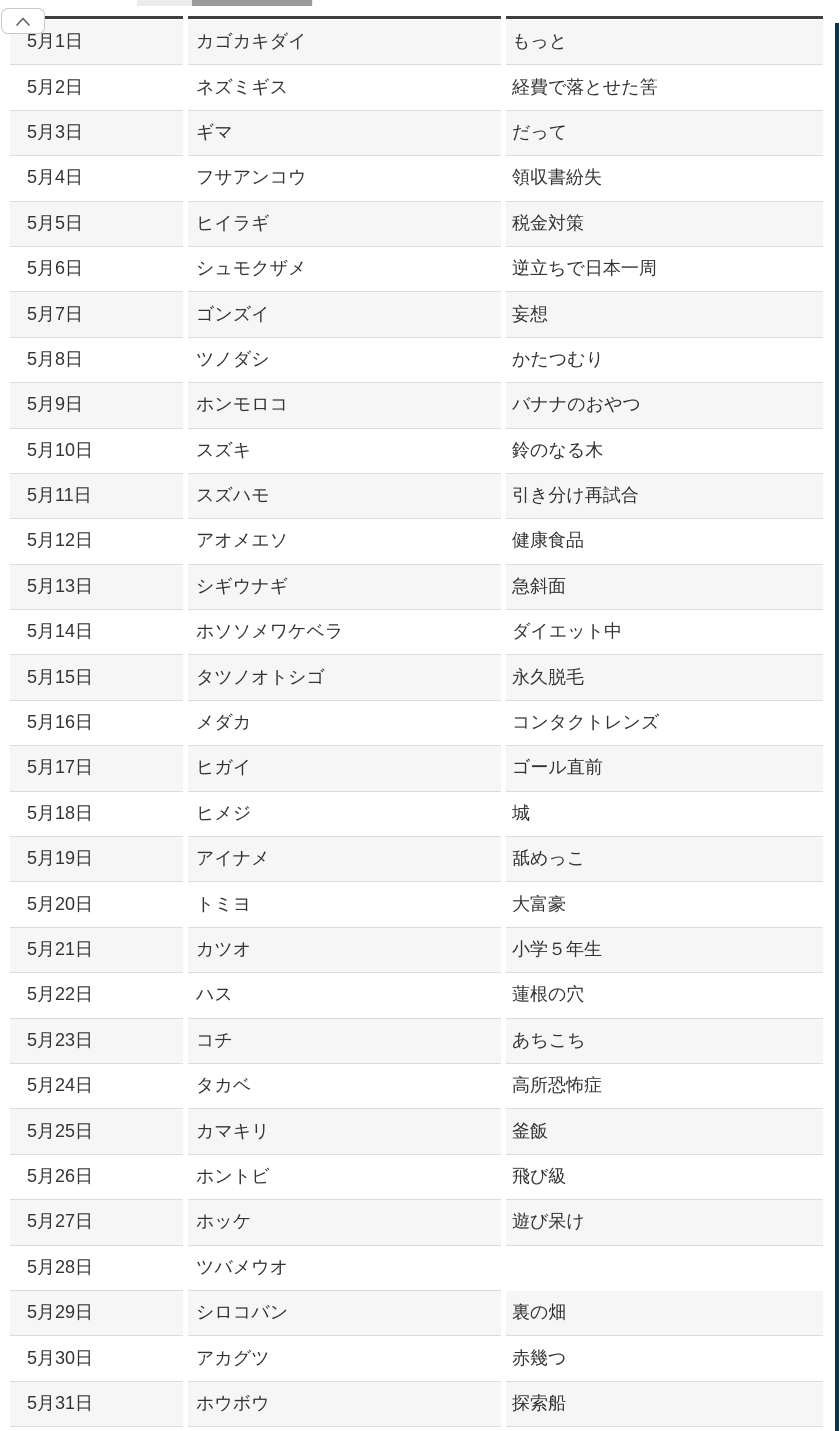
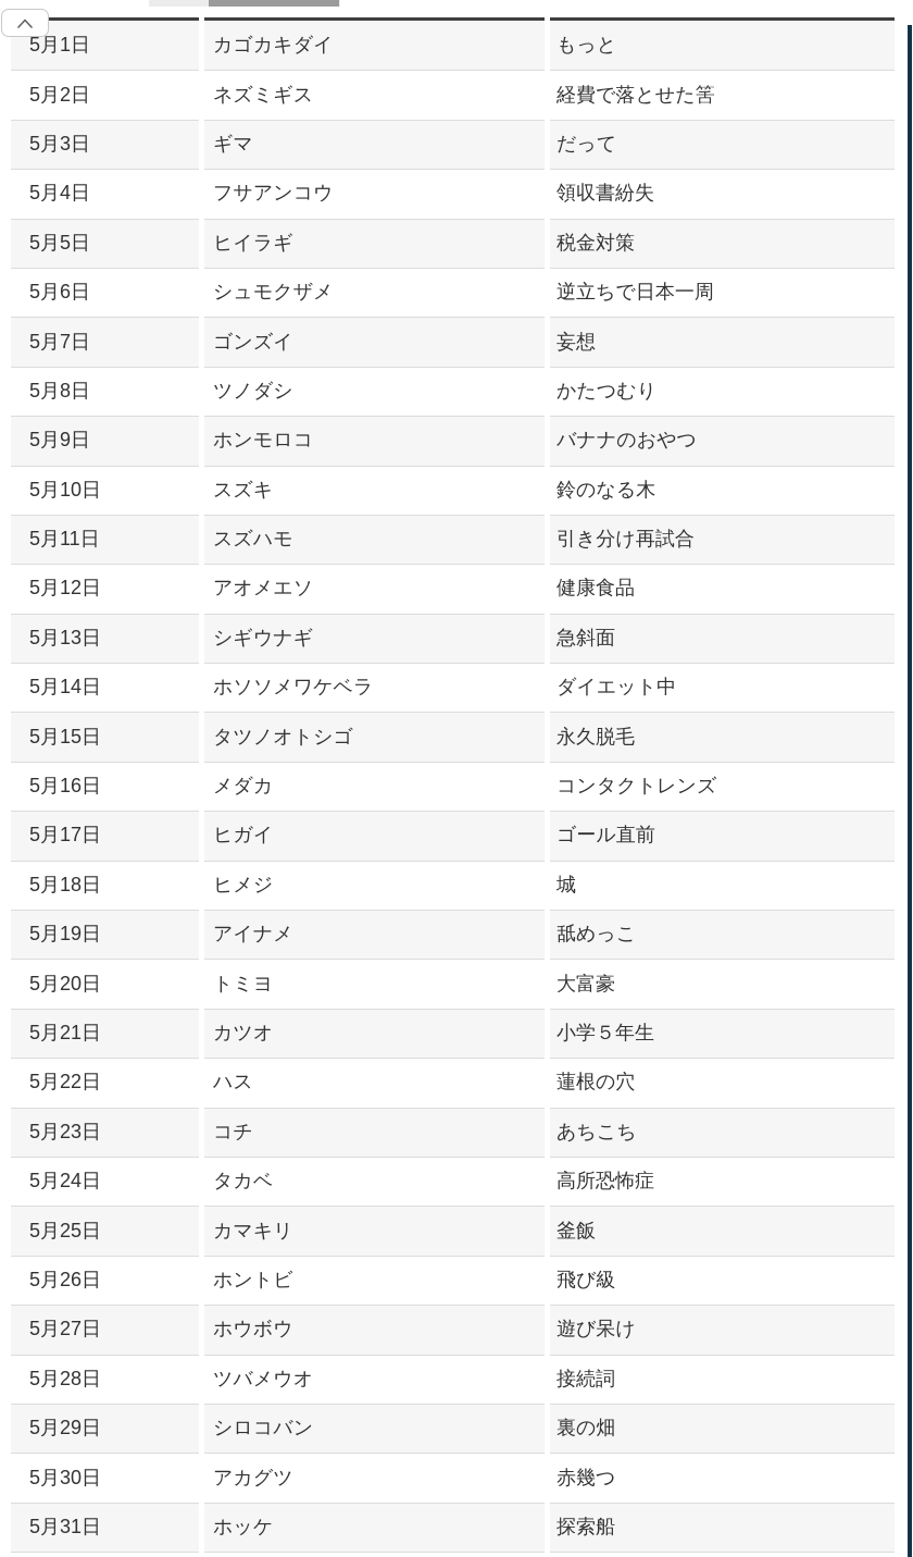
  5月1日
  カゴカキダイ
  もっと
  5月2日
  ネズミギス
  経費で落とせた筈
  5月3日
  ギマ
  だって
  5月4日
  フサアンコウ
  領収書紛失
  5月5日
  ヒイラギ
  税金対策
  5月6日
  シュモクザメ
  逆立ちで日本一周
  5月7日
  ゴンズイ
  妄想
  5月8日
  ツノダシ
  かたつむり
  5月9日
  ホンモロコ
  バナナのおやつ
  5月10日
  スズキ
  鈴のなる木
  5月11日
  スズハモ
  引き分け再試合
  5月12日
  アオメエソ
  健康食品
  5月13日
  シギウナギ
  急斜面
  5月14日
  ホソソメワケベラ
  ダイエット中
  5月15日
  タツノオトシゴ
  永久脱毛
  5月16日
  メダカ
  コンタクトレンズ
  5月17日
  ヒガイ
  ゴール直前
  5月18日
  ヒメジ
  城
  5月19日
  アイナメ
  舐めっこ
  5月20日
  トミヨ
  大富豪
  5月21日
  カツオ
  小学５年生
  5月22日
  ハス
  蓮根の穴
  5月23日
  コチ
  あちこち
  5月24日
  タカベ
  高所恐怖症
  5月25日
  カマキリ
  釜飯
  5月26日
  ホントビ
  飛び級
  5月27日
- ホッケ
+ ホウボウ
  遊び呆け
  5月28日
  ツバメウオ
+ 接続詞
  5月29日
  シロコバン
  裏の畑
  5月30日
  アカグツ
  赤幾つ
  5月31日
- ホウボウ
+ ホッケ
  探索船
